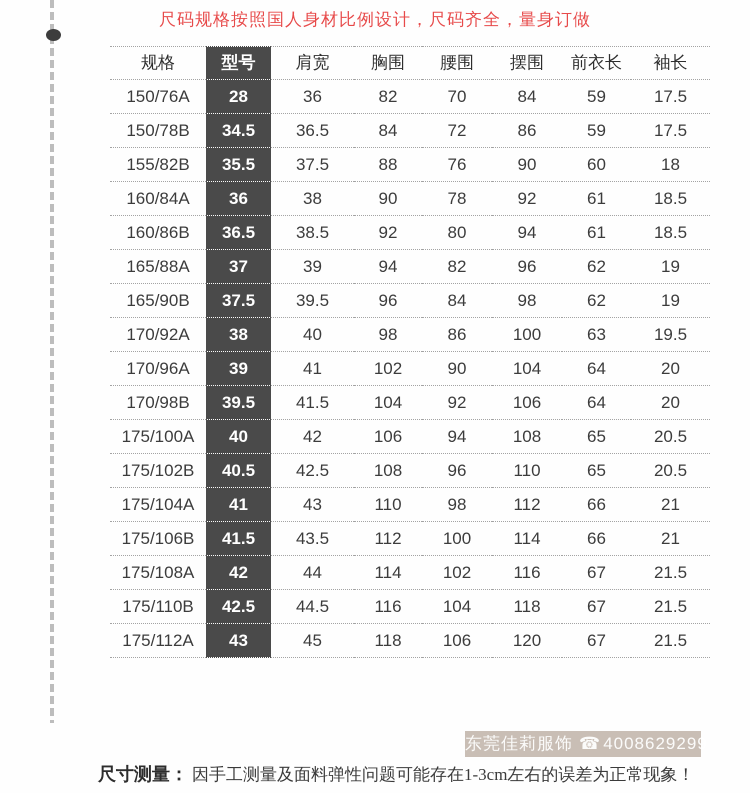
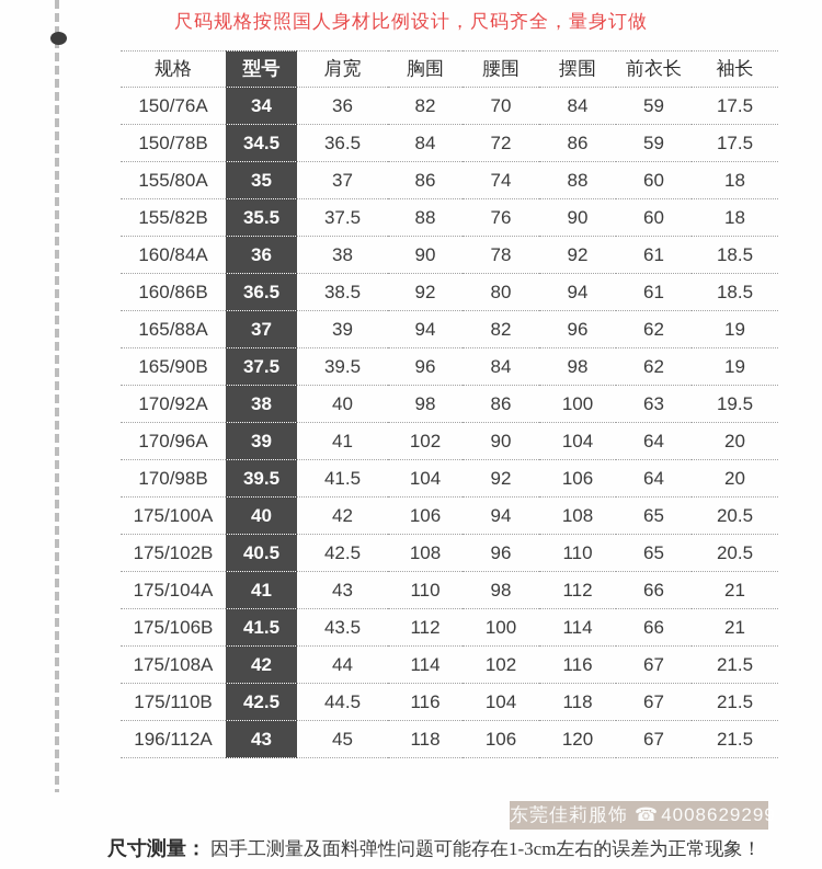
  尺码规格按照国人身材比例设计，尺码齐全，量身订做
  规格	型号	肩宽	胸围	腰围	摆围	前衣长	袖长
- 150/76A	28	36	82	70	84	59	17.5
+ 150/76A	34	36	82	70	84	59	17.5
  150/78B	34.5	36.5	84	72	86	59	17.5
+ 155/80A	35	37	86	74	88	60	18
  155/82B	35.5	37.5	88	76	90	60	18
  160/84A	36	38	90	78	92	61	18.5
  160/86B	36.5	38.5	92	80	94	61	18.5
  165/88A	37	39	94	82	96	62	19
  165/90B	37.5	39.5	96	84	98	62	19
  170/92A	38	40	98	86	100	63	19.5
  170/96A	39	41	102	90	104	64	20
  170/98B	39.5	41.5	104	92	106	64	20
  175/100A	40	42	106	94	108	65	20.5
  175/102B	40.5	42.5	108	96	110	65	20.5
  175/104A	41	43	110	98	112	66	21
  175/106B	41.5	43.5	112	100	114	66	21
  175/108A	42	44	114	102	116	67	21.5
  175/110B	42.5	44.5	116	104	118	67	21.5
- 175/112A	43	45	118	106	120	67	21.5
+ 196/112A	43	45	118	106	120	67	21.5
  东莞佳莉服饰 ☎4008629299
  尺寸测量： 因手工测量及面料弹性问题可能存在1-3cm左右的误差为正常现象！
